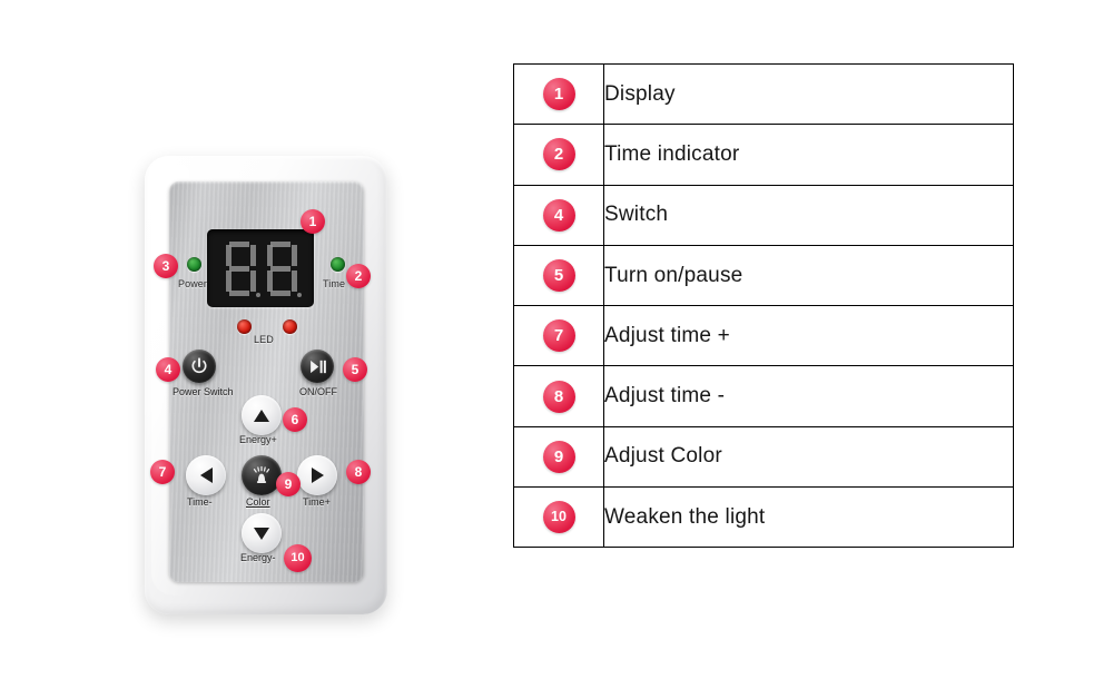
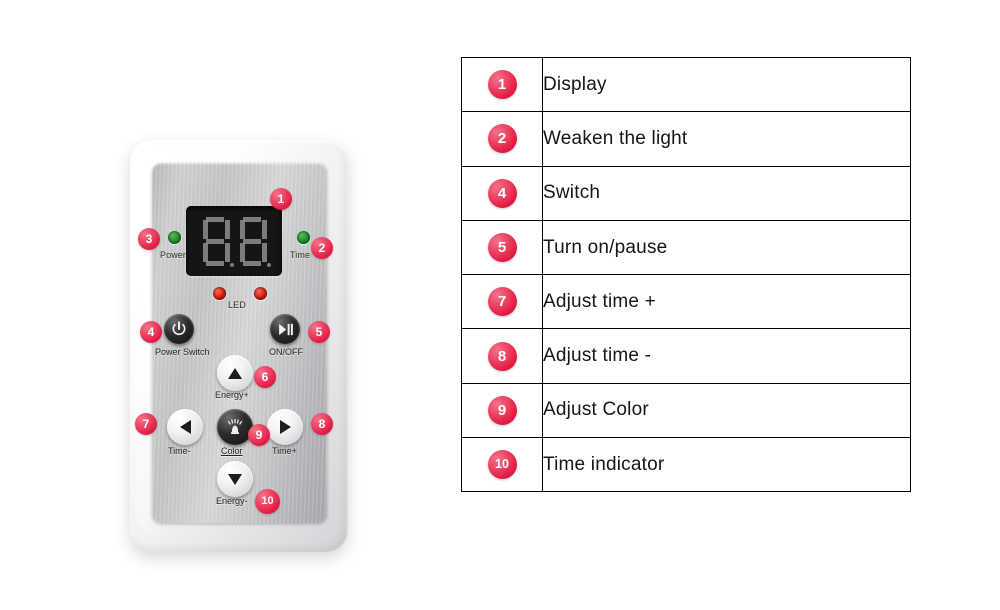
  Power
  Time
  LED
  Power Switch
  ON/OFF
  Energy+
  Time-
  Color
  Time+
  Energy-
  1
  2
  3
  4
  5
  6
  7
  8
  9
  10
  1	Display
- 2	Time indicator
+ 2	Weaken the light
  4	Switch
  5	Turn on/pause
  7	Adjust time +
  8	Adjust time -
  9	Adjust Color
- 10	Weaken the light
+ 10	Time indicator
